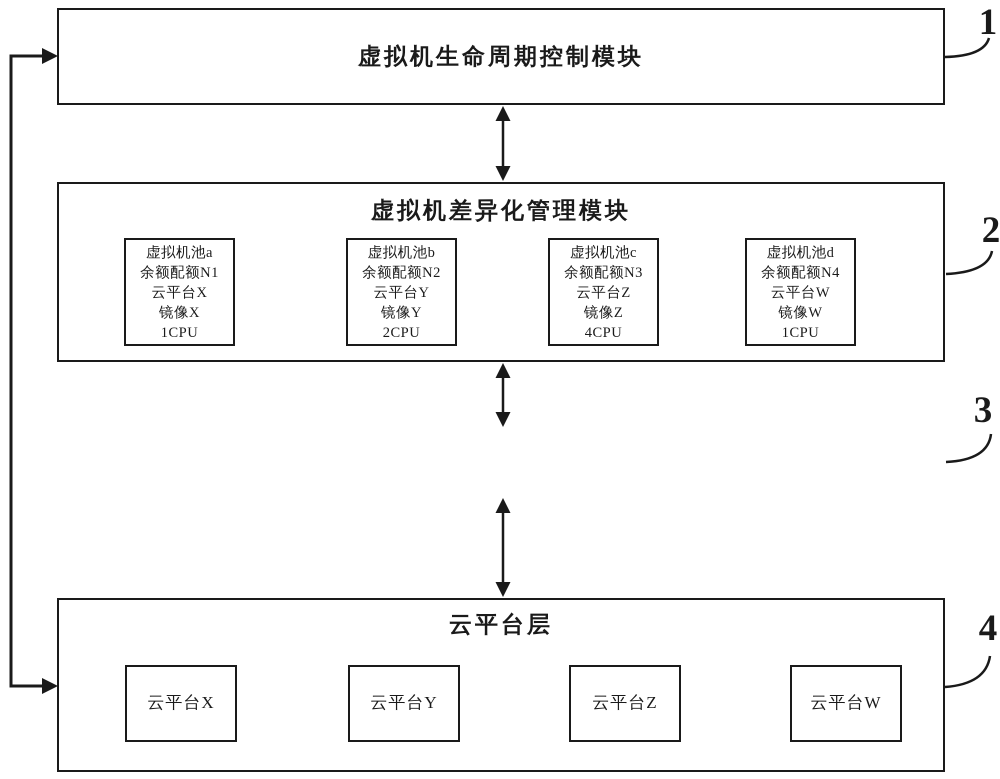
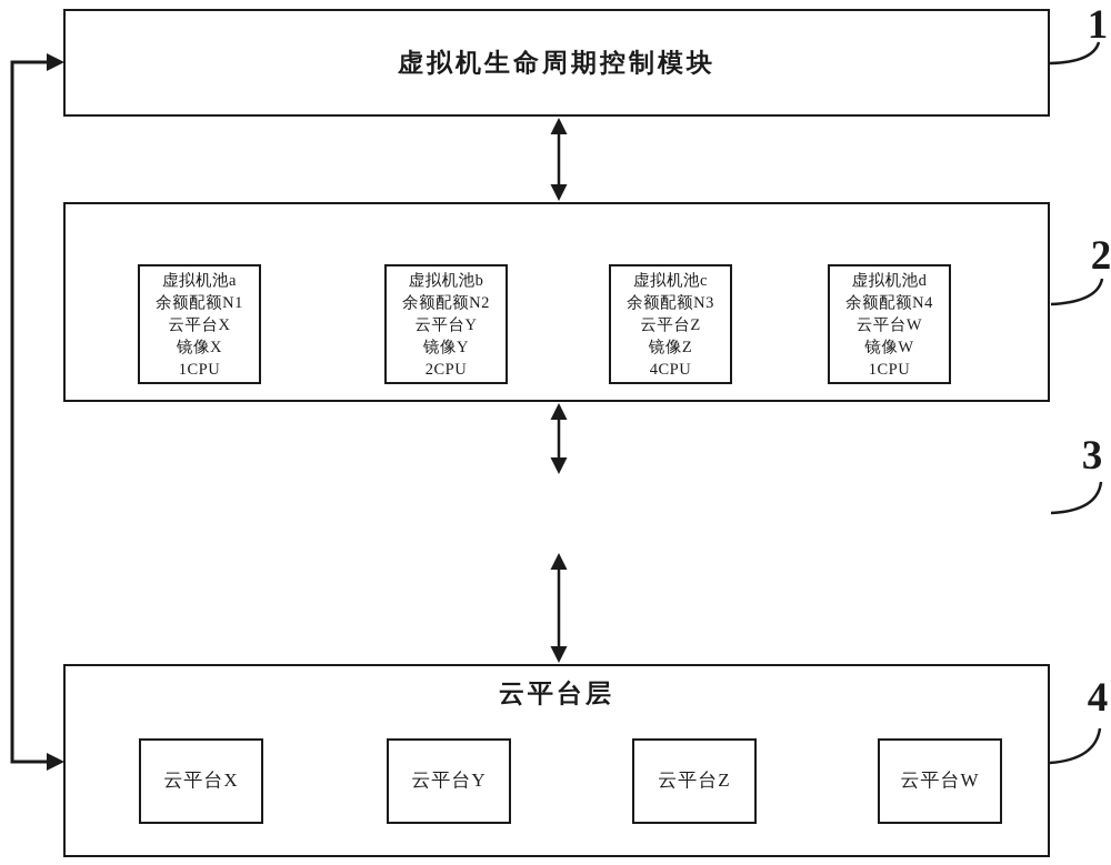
  虚拟机生命周期控制模块
- 虚拟机差异化管理模块
  虚拟机池a
  余额配额N1
  云平台X
  镜像X
  1CPU
  虚拟机池b
  余额配额N2
  云平台Y
  镜像Y
  2CPU
  虚拟机池c
  余额配额N3
  云平台Z
  镜像Z
  4CPU
  虚拟机池d
  余额配额N4
  云平台W
  镜像W
  1CPU
  云平台层
  云平台X
  云平台Y
  云平台Z
  云平台W
  1
  2
  3
  4
